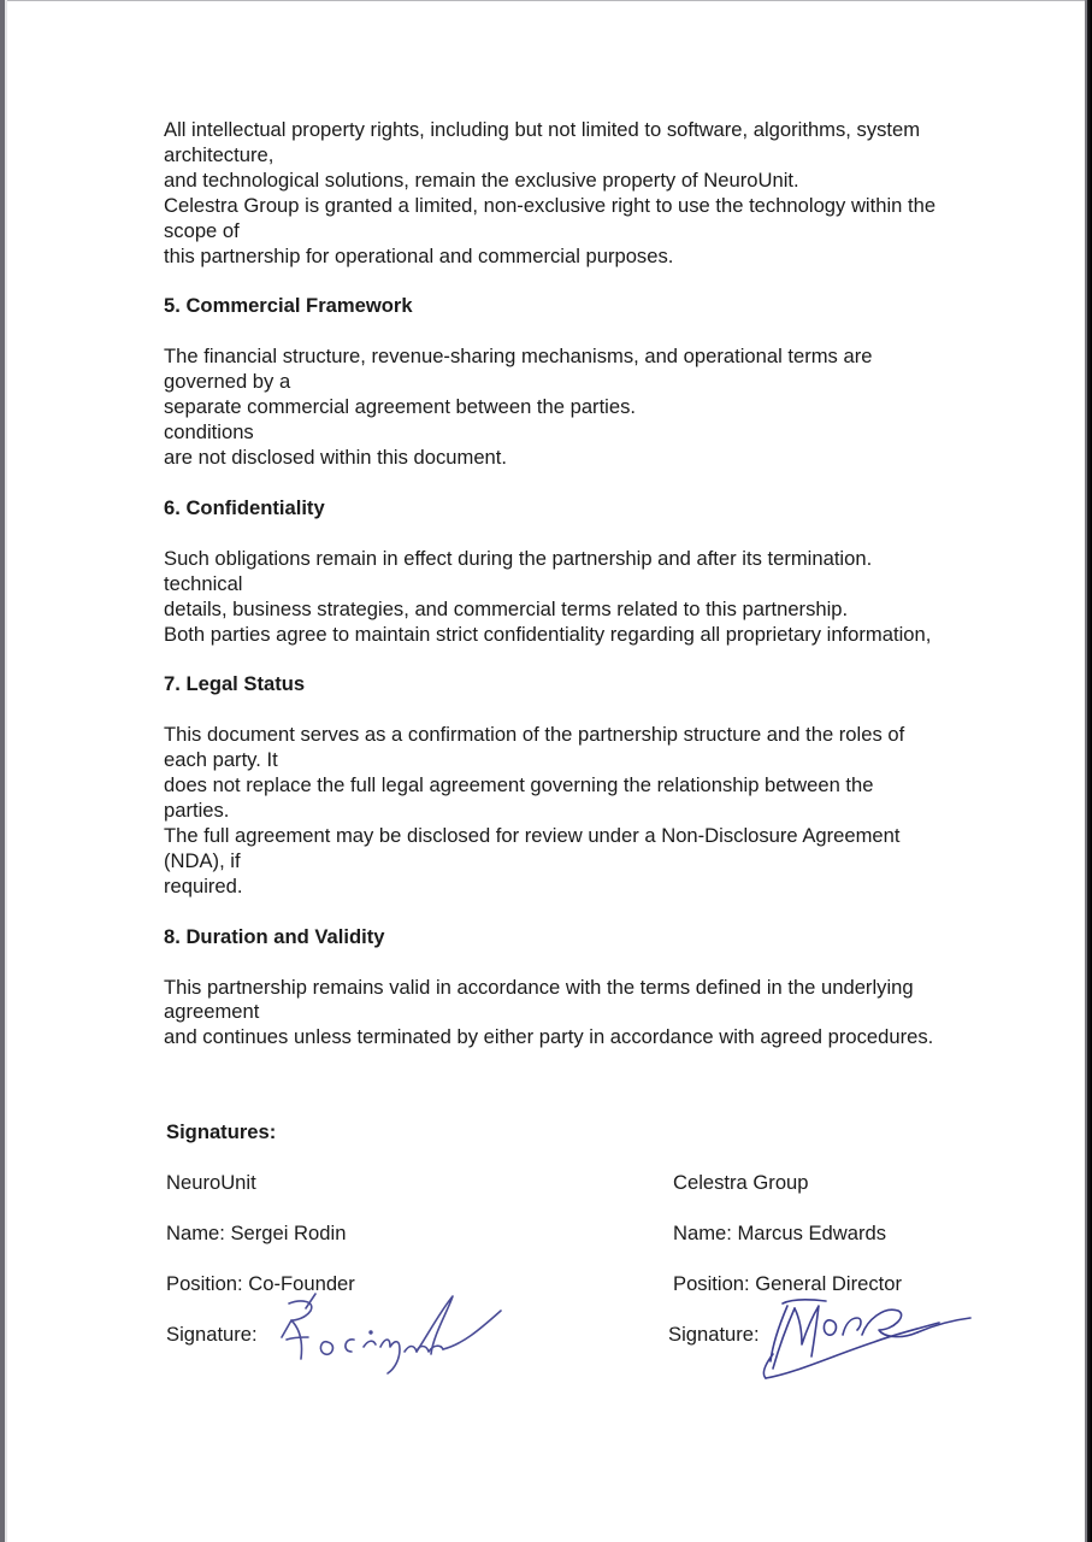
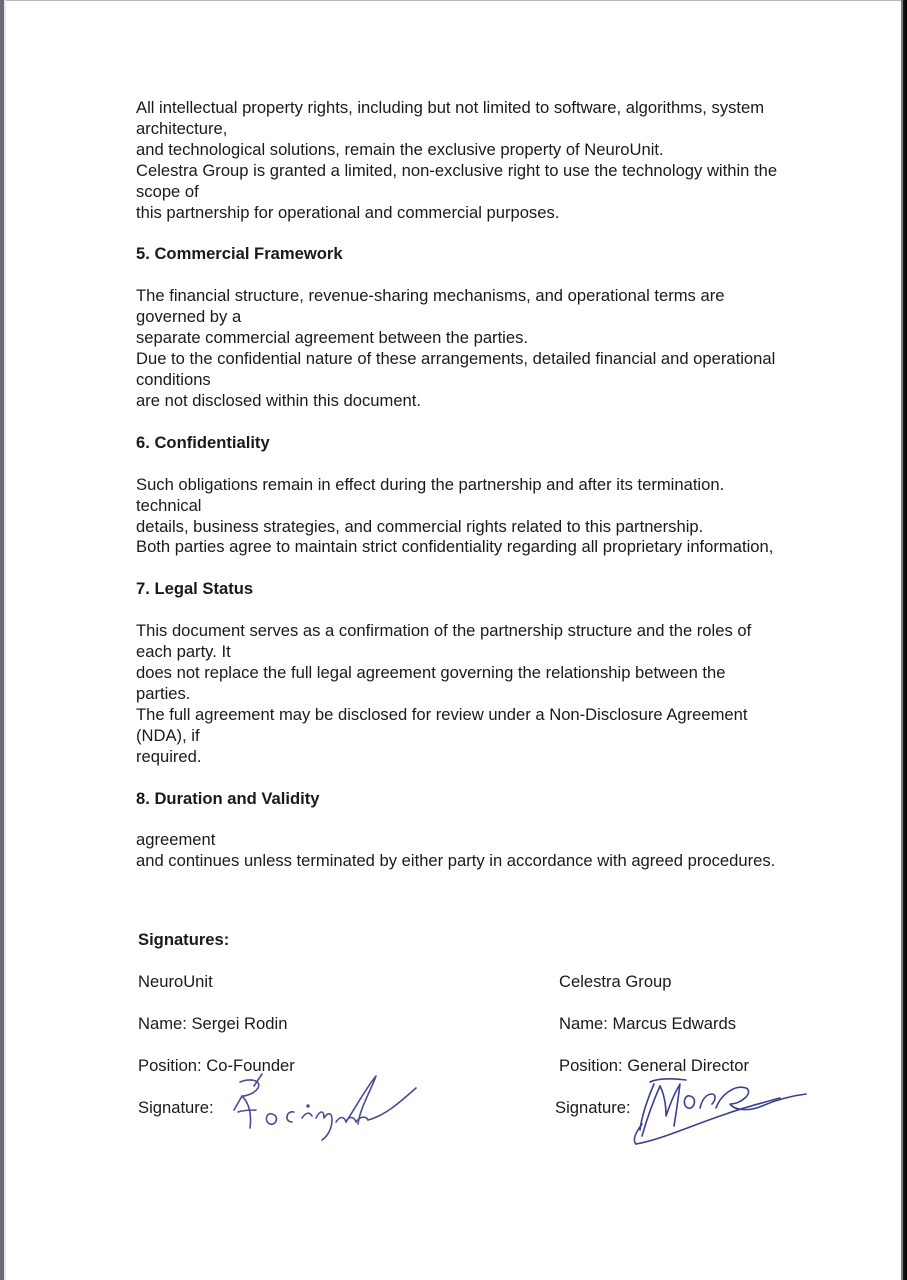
  All intellectual property rights, including but not limited to software, algorithms, system
  architecture,
  and technological solutions, remain the exclusive property of NeuroUnit.
  Celestra Group is granted a limited, non-exclusive right to use the technology within the
  scope of
  this partnership for operational and commercial purposes.
  5. Commercial Framework
  The financial structure, revenue-sharing mechanisms, and operational terms are
  governed by a
  separate commercial agreement between the parties.
+ Due to the confidential nature of these arrangements, detailed financial and operational
  conditions
  are not disclosed within this document.
  6. Confidentiality
  Such obligations remain in effect during the partnership and after its termination.
  technical
- details, business strategies, and commercial terms related to this partnership.
+ details, business strategies, and commercial rights related to this partnership.
  Both parties agree to maintain strict confidentiality regarding all proprietary information,
  7. Legal Status
  This document serves as a confirmation of the partnership structure and the roles of
  each party. It
  does not replace the full legal agreement governing the relationship between the
  parties.
  The full agreement may be disclosed for review under a Non-Disclosure Agreement
  (NDA), if
  required.
  8. Duration and Validity
- This partnership remains valid in accordance with the terms defined in the underlying
  agreement
  and continues unless terminated by either party in accordance with agreed procedures.
  Signatures:
  NeuroUnit
  Name: Sergei Rodin
  Position: Co-Founder
  Signature:
  Celestra Group
  Name: Marcus Edwards
  Position: General Director
  Signature:
